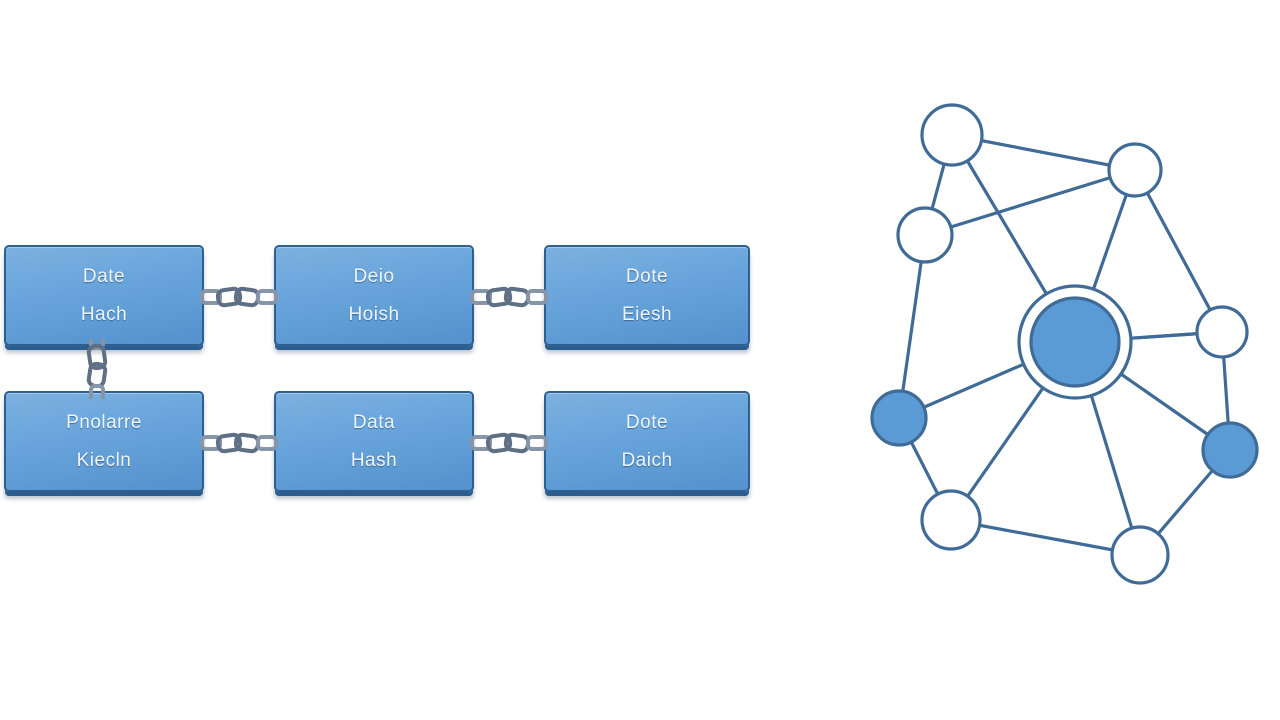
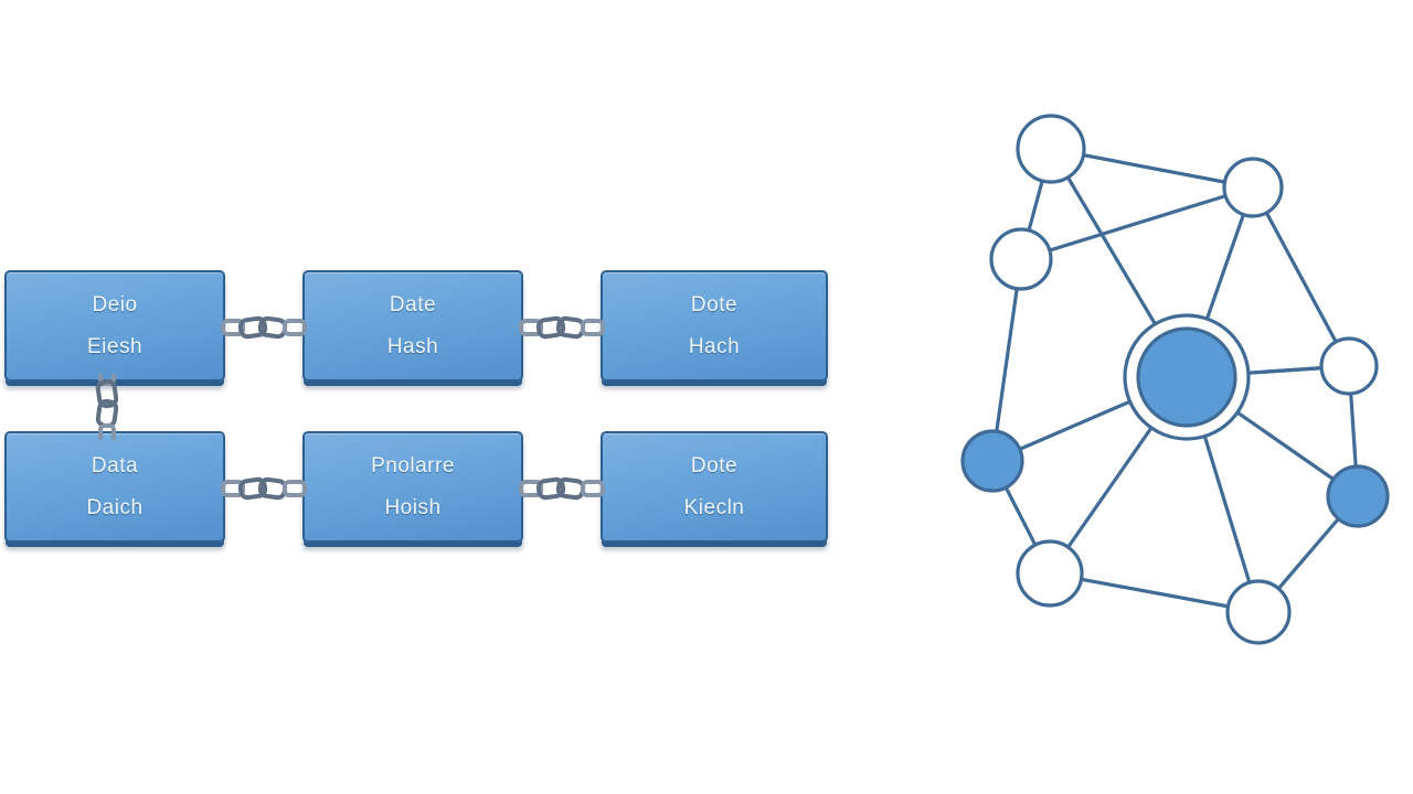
- Date
+ Deio
- Hach
+ Eiesh
- Deio
+ Date
- Hoish
+ Hash
  Dote
- Eiesh
+ Hach
- Pnolarre
+ Data
- Kiecln
+ Daich
- Data
+ Pnolarre
- Hash
+ Hoish
  Dote
- Daich
+ Kiecln
